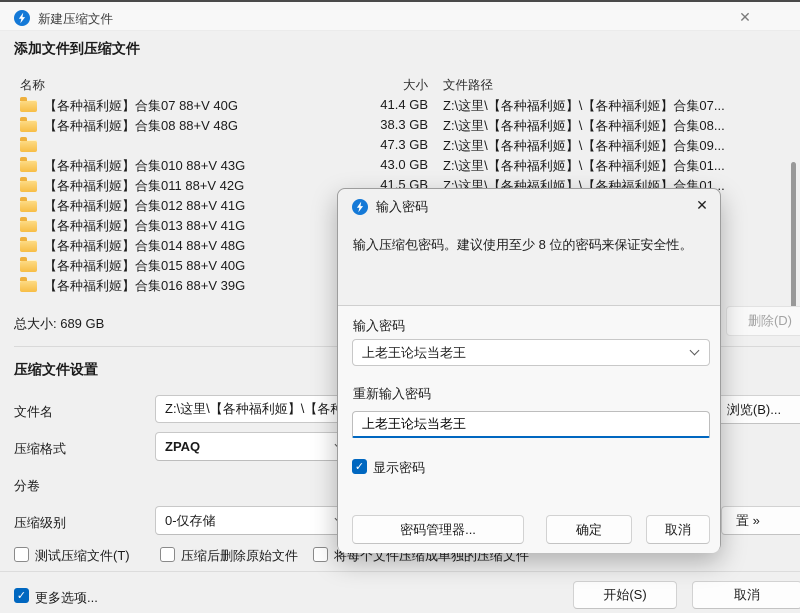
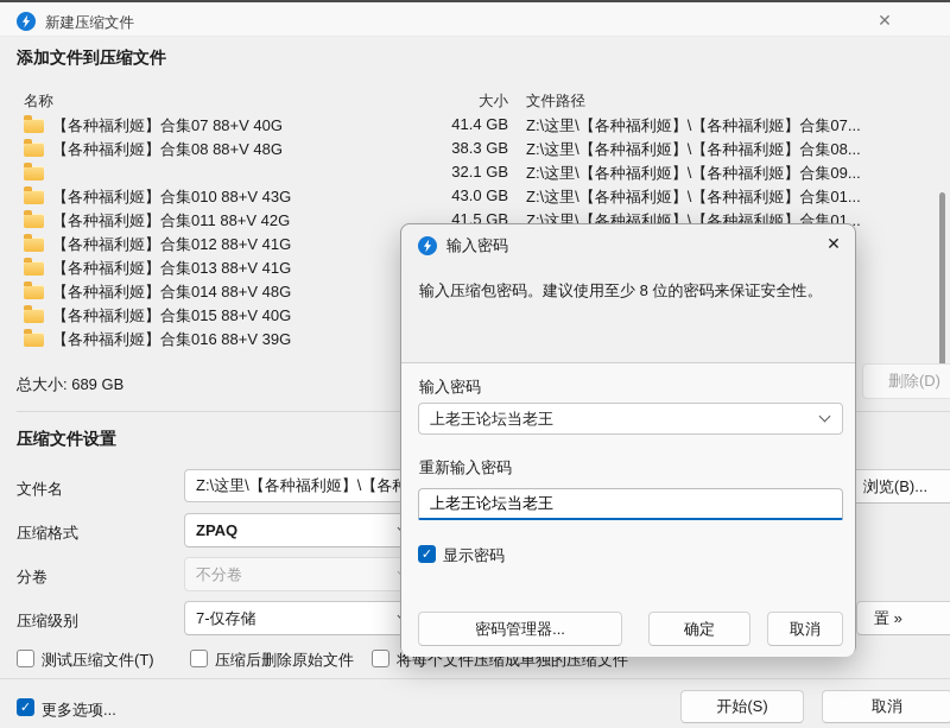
  新建压缩文件
  ✕
  添加文件到压缩文件
  名称
  大小
  文件路径
  【各种福利姬】合集07 88+V 40G
  41.4 GB
  Z:\这里\【各种福利姬】\【各种福利姬】合集07...
  【各种福利姬】合集08 88+V 48G
  38.3 GB
  Z:\这里\【各种福利姬】\【各种福利姬】合集08...
- 47.3 GB
+ 32.1 GB
  Z:\这里\【各种福利姬】\【各种福利姬】合集09...
  【各种福利姬】合集010 88+V 43G
  43.0 GB
  Z:\这里\【各种福利姬】\【各种福利姬】合集01...
  【各种福利姬】合集011 88+V 42G
  41.5 GB
  Z:\这里\【各种福利姬】\【各种福利姬】合集01...
  【各种福利姬】合集012 88+V 41G
  【各种福利姬】合集013 88+V 41G
  【各种福利姬】合集014 88+V 48G
  【各种福利姬】合集015 88+V 40G
  【各种福利姬】合集016 88+V 39G
  总大小: 689 GB
  删除(D)
  压缩文件设置
  文件名
  Z:\这里\【各种福利姬】\【各
  浏览(B)...
  压缩格式
  ZPAQ
  分卷
+ 不分卷
  压缩级别
- 0-仅存储
+ 7-仅存储
  置 »
  测试压缩文件(T)
  压缩后删除原始文件
  将每个文件压缩成单独的压缩文件
  ✓
  更多选项...
  开始(S)
  取消
  输入密码
  ✕
  输入压缩包密码。建议使用至少 8 位的密码来保证安全性。
  输入密码
  上老王论坛当老王
  重新输入密码
  上老王论坛当老王
  ✓
  显示密码
  密码管理器...
  确定
  取消
